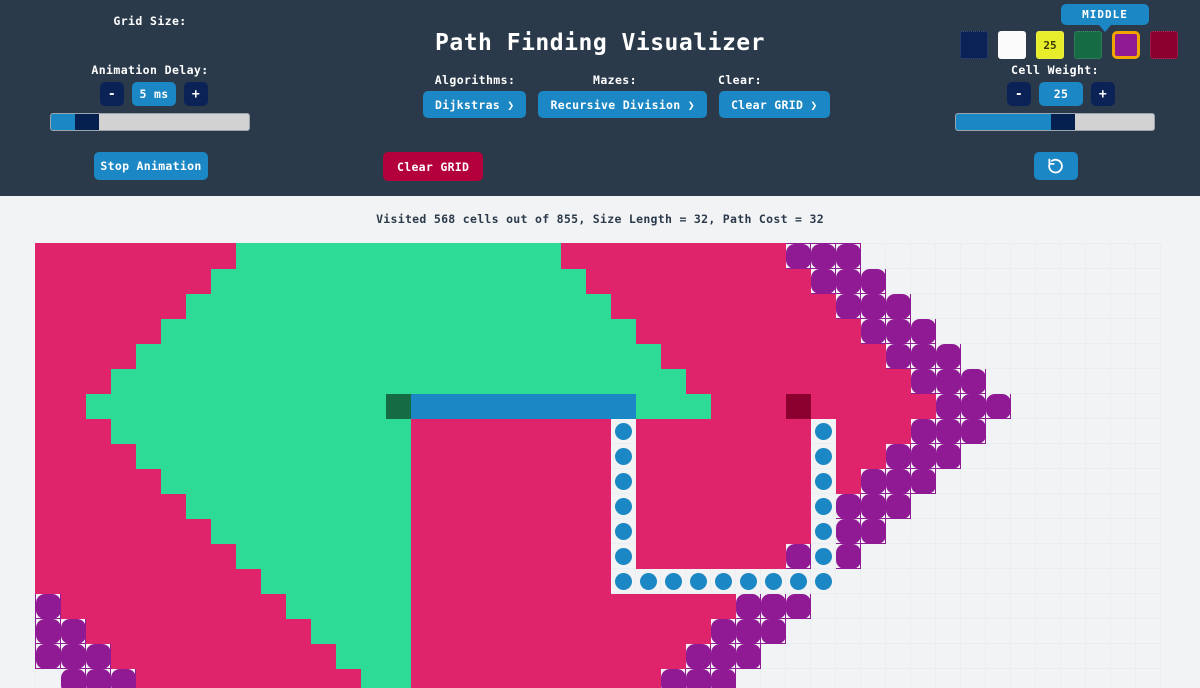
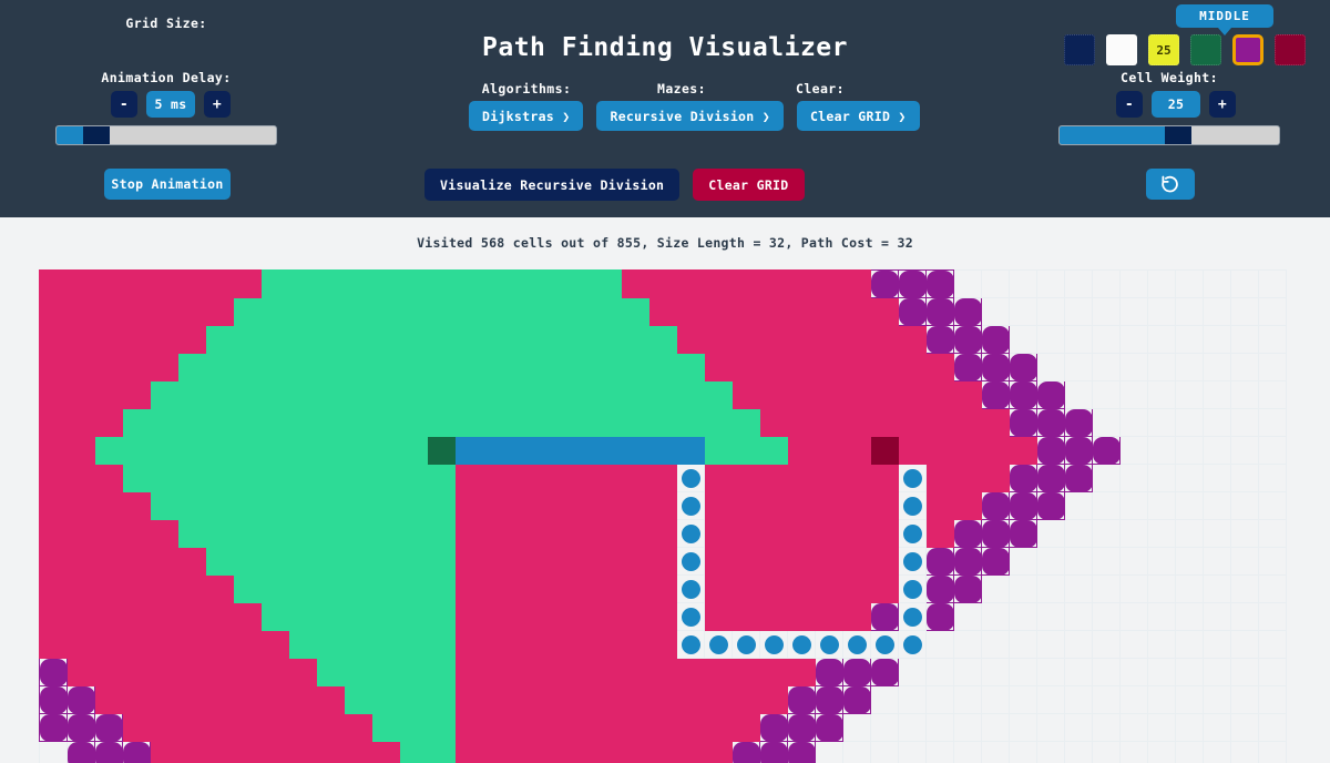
  Grid Size:
  Animation Delay:
  -
  5 ms
  +
  Stop Animation
  Path Finding Visualizer
  Algorithms:
  Mazes:
  Clear:
  Dijkstras ❯
  Recursive Division ❯
  Clear GRID ❯
+ Visualize Recursive Division
  Clear GRID
  MIDDLE
  25
  Cell Weight:
  -
  25
  +
  Visited 568 cells out of 855, Size Length = 32, Path Cost = 32
